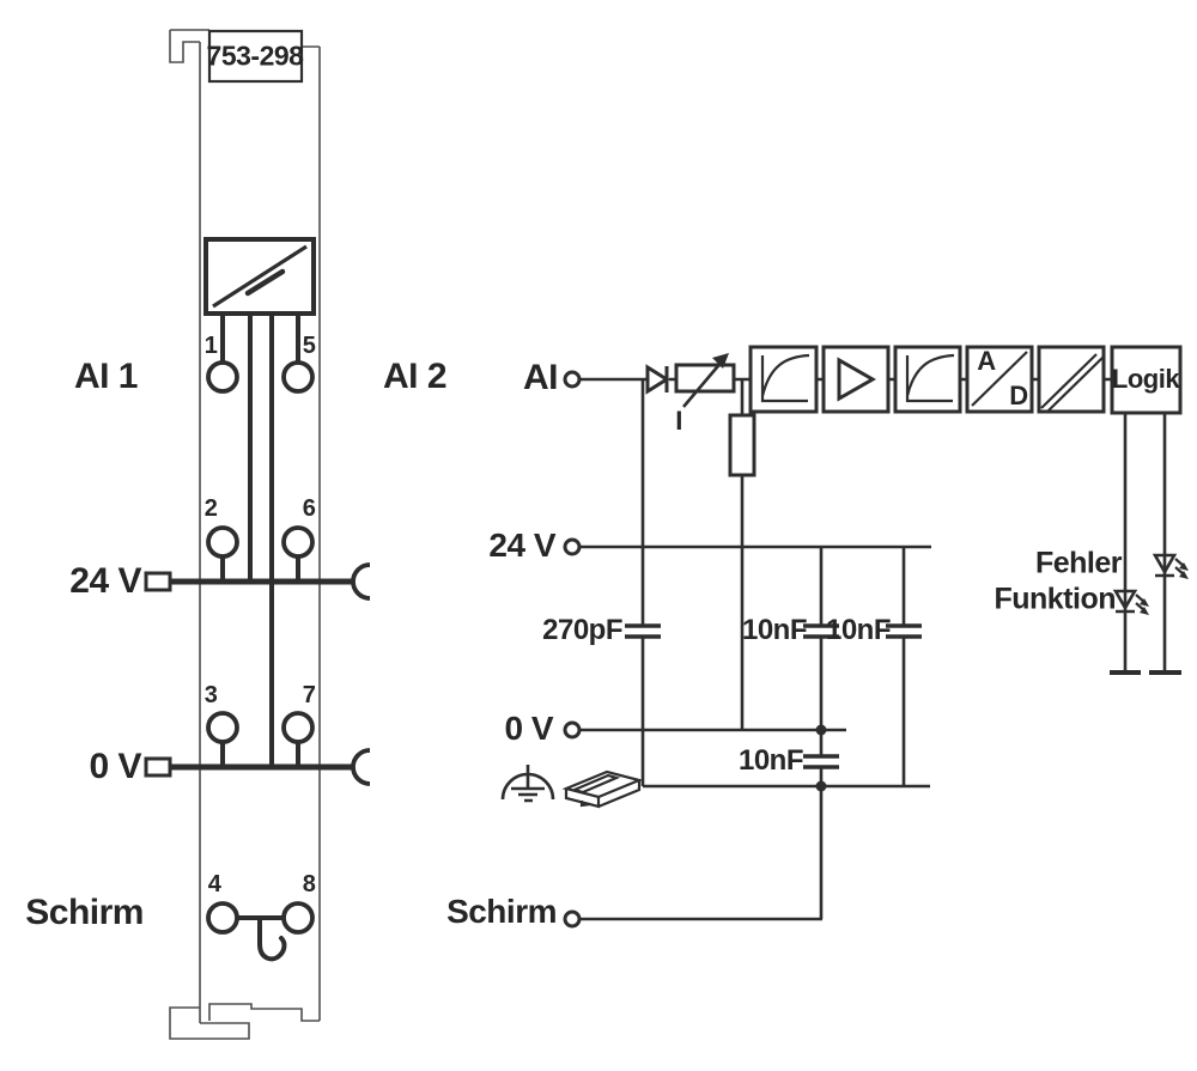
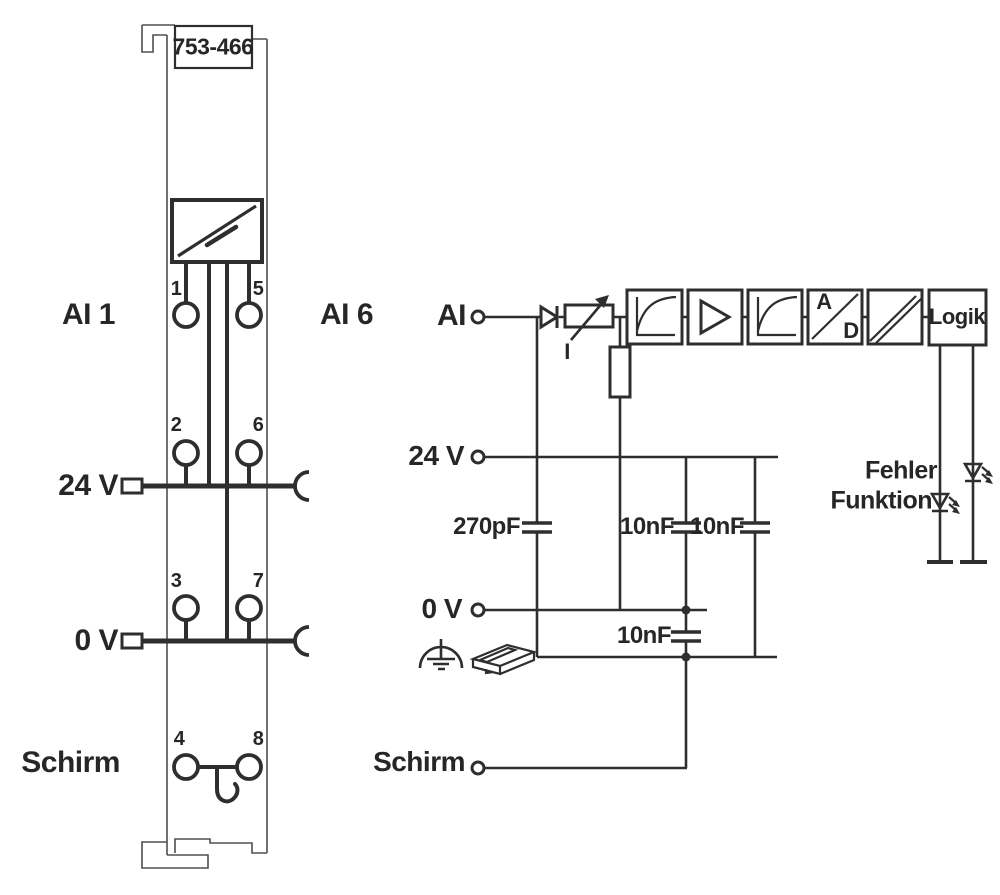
- 753-298
+ 753-466
  AI 1
- AI 2
+ AI 6
  1
  5
  2
  6
  3
  7
  4
  8
  24 V
  0 V
  Schirm
  AI
  24 V
  0 V
  Schirm
  I
  270pF
  10nF
  10nF
  10nF
  Fehler
  Funktion
  Logik
  A
  D
